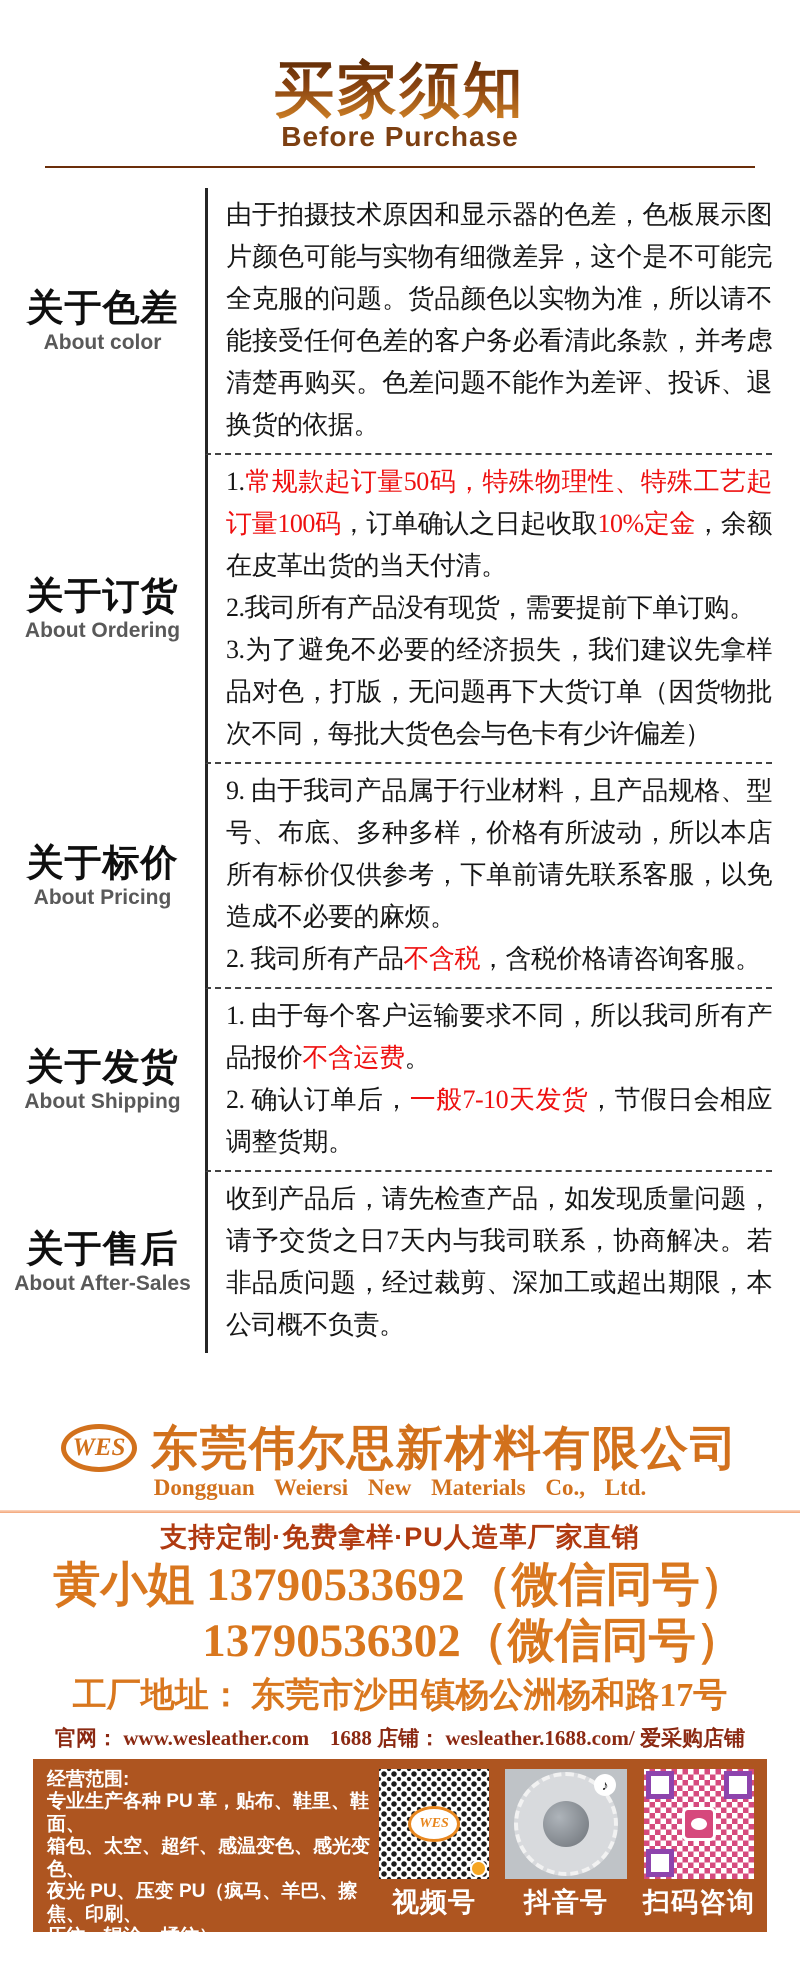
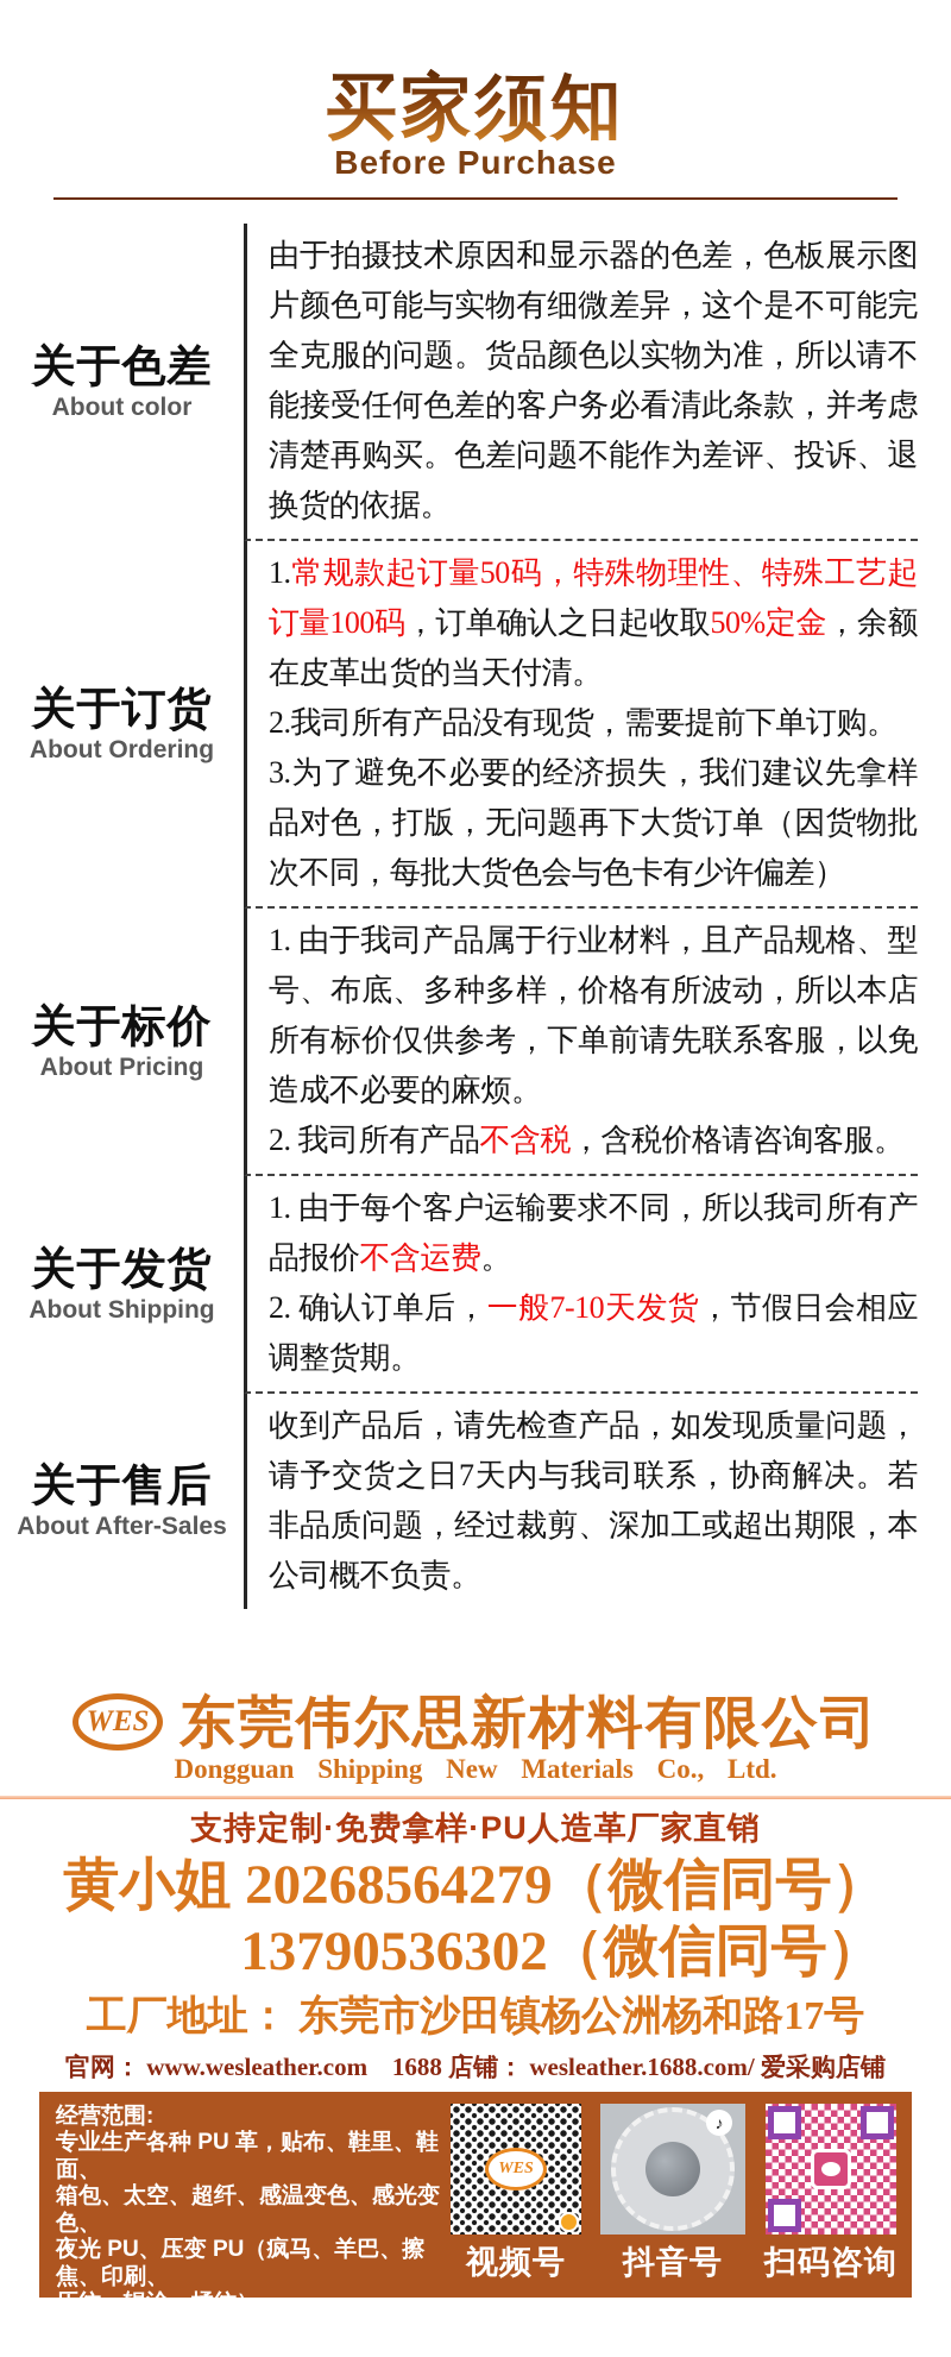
  买家须知
  Before Purchase
  关于色差
  About color
  由于拍摄技术原因和显示器的色差，色板展示图片颜色可能与实物有细微差异，这个是不可能完全克服的问题。货品颜色以实物为准，所以请不能接受任何色差的客户务必看清此条款，并考虑清楚再购买。色差问题不能作为差评、投诉、退换货的依据。
  关于订货
  About Ordering
- 1.常规款起订量50码，特殊物理性、特殊工艺起订量100码，订单确认之日起收取10%定金，余额在皮革出货的当天付清。
+ 1.常规款起订量50码，特殊物理性、特殊工艺起订量100码，订单确认之日起收取50%定金，余额在皮革出货的当天付清。
  2.我司所有产品没有现货，需要提前下单订购。
  3.为了避免不必要的经济损失，我们建议先拿样品对色，打版，无问题再下大货订单（因货物批次不同，每批大货色会与色卡有少许偏差）
  关于标价
  About Pricing
- 9. 由于我司产品属于行业材料，且产品规格、型号、布底、多种多样，价格有所波动，所以本店所有标价仅供参考，下单前请先联系客服，以免造成不必要的麻烦。
+ 1. 由于我司产品属于行业材料，且产品规格、型号、布底、多种多样，价格有所波动，所以本店所有标价仅供参考，下单前请先联系客服，以免造成不必要的麻烦。
  2. 我司所有产品不含税，含税价格请咨询客服。
  关于发货
  About Shipping
  1. 由于每个客户运输要求不同，所以我司所有产品报价不含运费。
  2. 确认订单后，一般7-10天发货，节假日会相应调整货期。
  关于售后
  About After-Sales
  收到产品后，请先检查产品，如发现质量问题，请予交货之日7天内与我司联系，协商解决。若非品质问题，经过裁剪、深加工或超出期限，本公司概不负责。
  WES
  东莞伟尔思新材料有限公司
- Dongguan Weiersi New Materials Co., Ltd.
+ Dongguan Shipping New Materials Co., Ltd.
  支持定制·免费拿样·PU人造革厂家直销
- 黄小姐 13790533692（微信同号）
+ 黄小姐 20268564279（微信同号）
  13790536302（微信同号）
  工厂地址： 东莞市沙田镇杨公洲杨和路17号
  官网： www.wesleather.com
  1688 店铺： wesleather.1688.com/ 爱采购店铺
  经营范围:
  专业生产各种 PU 革，贴布、鞋里、鞋面、
  箱包、太空、超纤、感温变色、感光变色、
  夜光 PU、压变 PU（疯马、羊巴、擦焦、印刷、
  压纹、辊涂、揉纹）
  WES
  视频号
  ♪
  抖音号
  扫码咨询
